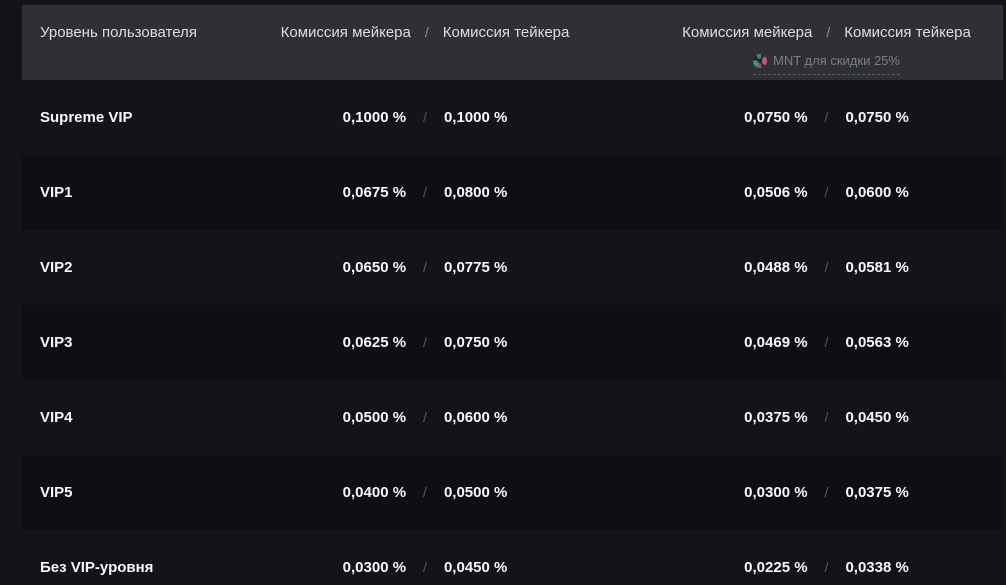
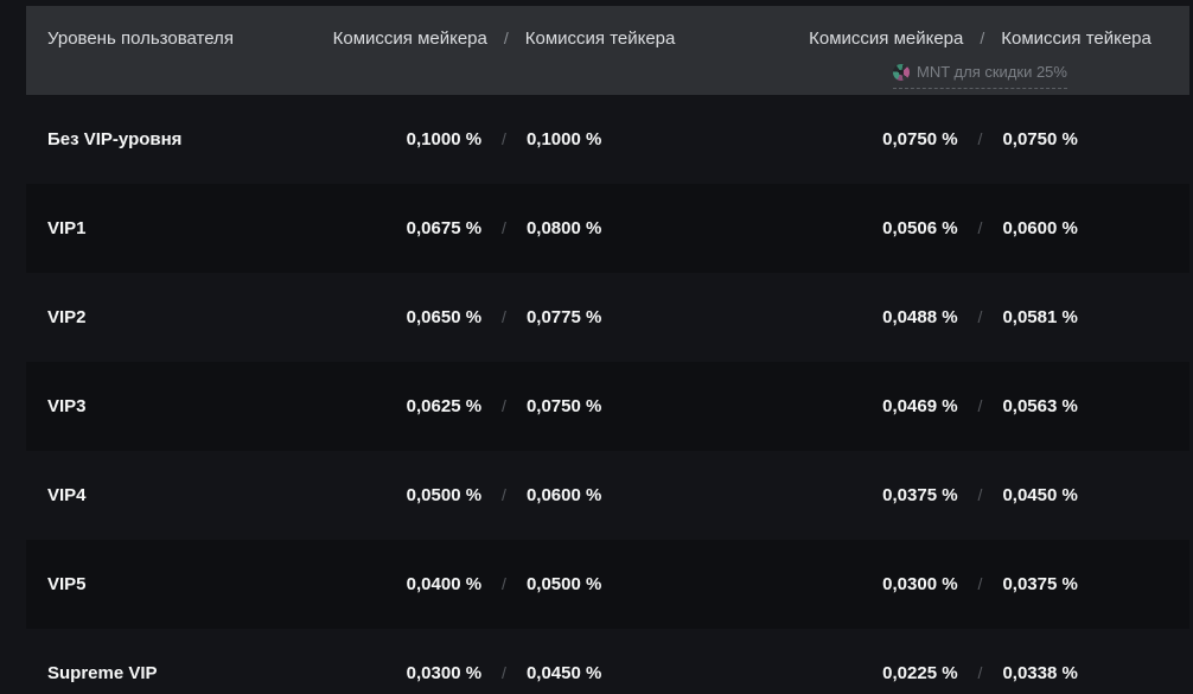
  Уровень пользователя
  Комиссия мейкера
  /
  Комиссия тейкера
  Комиссия мейкера
  /
  Комиссия тейкера
  MNT для скидки 25%
- Supreme VIP
+ Без VIP-уровня
  0,1000 %
  /
  0,1000 %
  0,0750 %
  /
  0,0750 %
  VIP1
  0,0675 %
  /
  0,0800 %
  0,0506 %
  /
  0,0600 %
  VIP2
  0,0650 %
  /
  0,0775 %
  0,0488 %
  /
  0,0581 %
  VIP3
  0,0625 %
  /
  0,0750 %
  0,0469 %
  /
  0,0563 %
  VIP4
  0,0500 %
  /
  0,0600 %
  0,0375 %
  /
  0,0450 %
  VIP5
  0,0400 %
  /
  0,0500 %
  0,0300 %
  /
  0,0375 %
- Без VIP-уровня
+ Supreme VIP
  0,0300 %
  /
  0,0450 %
  0,0225 %
  /
  0,0338 %
